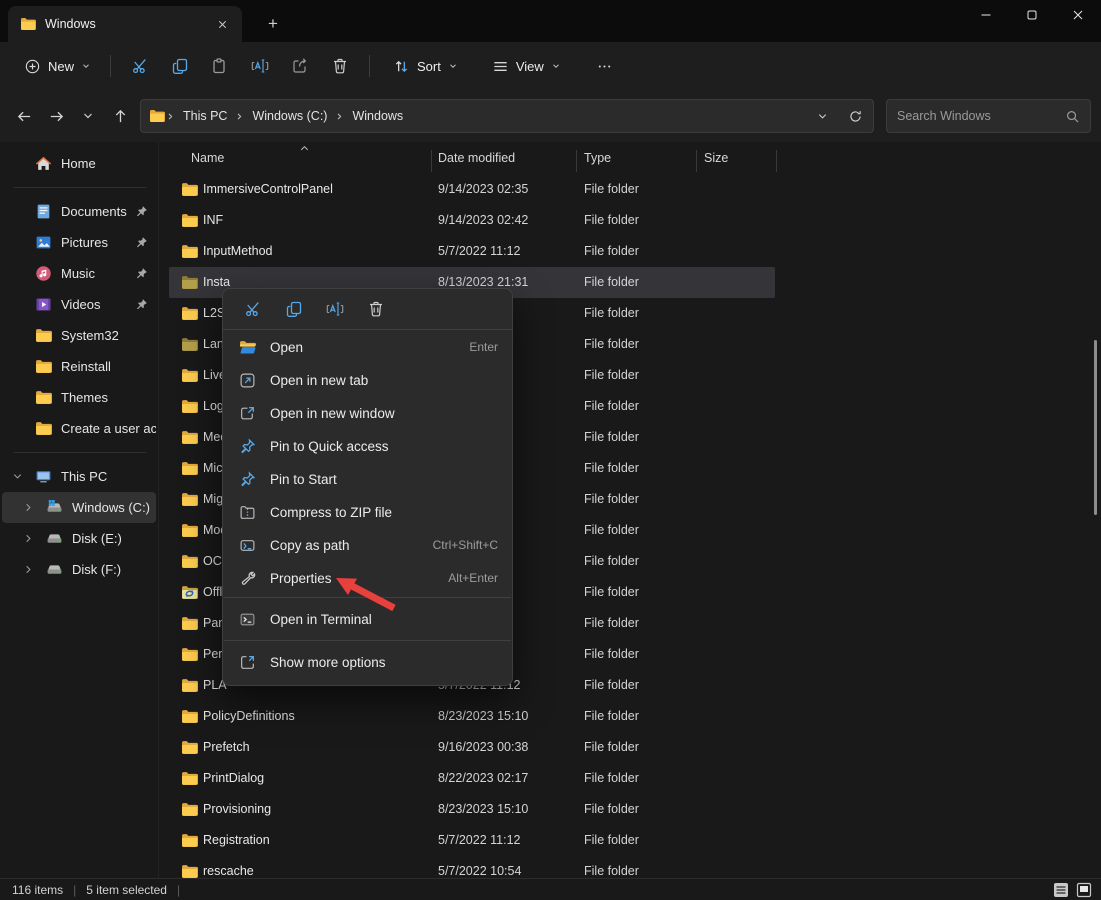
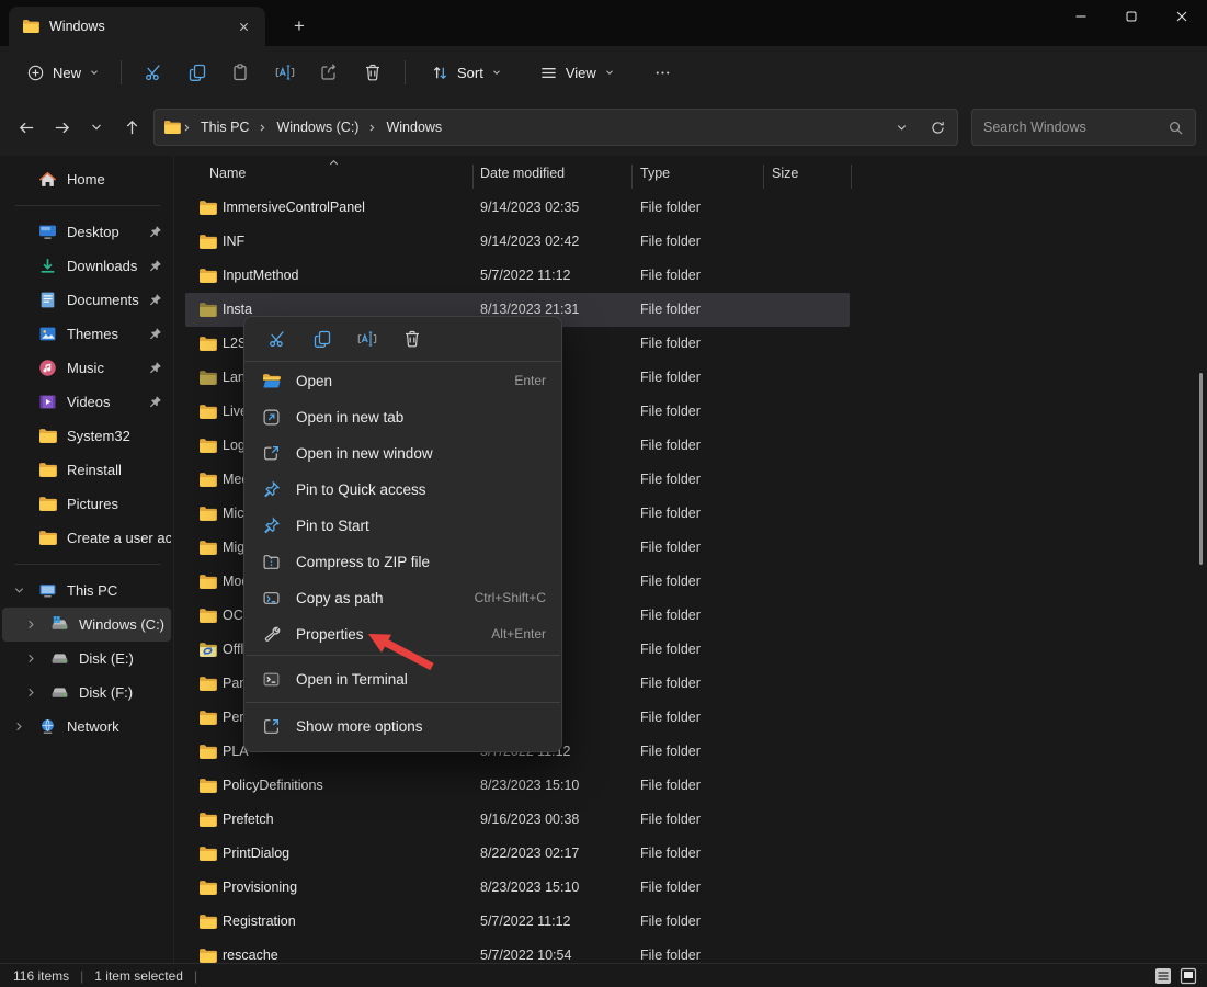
  Windows
  +
  New
  Sort
  View
  This PC
  Windows (C:)
  Windows
  Search Windows
  Home
+ Desktop
+ Downloads
  Documents
- Pictures
+ Themes
  Music
  Videos
  System32
  Reinstall
- Themes
+ Pictures
  Create a user ac
  This PC
  Windows (C:)
  Disk (E:)
  Disk (F:)
+ Network
  Name
  Date modified
  Type
  Size
  ImmersiveControlPanel
  9/14/2023 02:35
  File folder
  INF
  9/14/2023 02:42
  File folder
  InputMethod
  5/7/2022 11:12
  File folder
  Insta
  8/13/2023 21:31
  File folder
  File folder
  Lan
  File folder
  Liv
  File folder
  Log
  File folder
  File folder
  Mic
  File folder
  Mig
  File folder
  File folder
  File folder
  Offl
  File folder
  File folder
  Per
  File folder
  PLA
  File folder
  PolicyDefinitions
  8/23/2023 15:10
  File folder
  Prefetch
  9/16/2023 00:38
  File folder
  PrintDialog
  8/22/2023 02:17
  File folder
  Provisioning
  8/23/2023 15:10
  File folder
  Registration
  5/7/2022 11:12
  File folder
  rescache
  5/7/2022 10:54
  File folder
  Open
  Enter
  Open in new tab
  Open in new window
  Pin to Quick access
  Pin to Start
  Compress to ZIP file
  Copy as path
  Ctrl+Shift+C
  Properties
  Alt+Enter
  Open in Terminal
  Show more options
  116 items
  |
- 5 item selected
+ 1 item selected
  |
